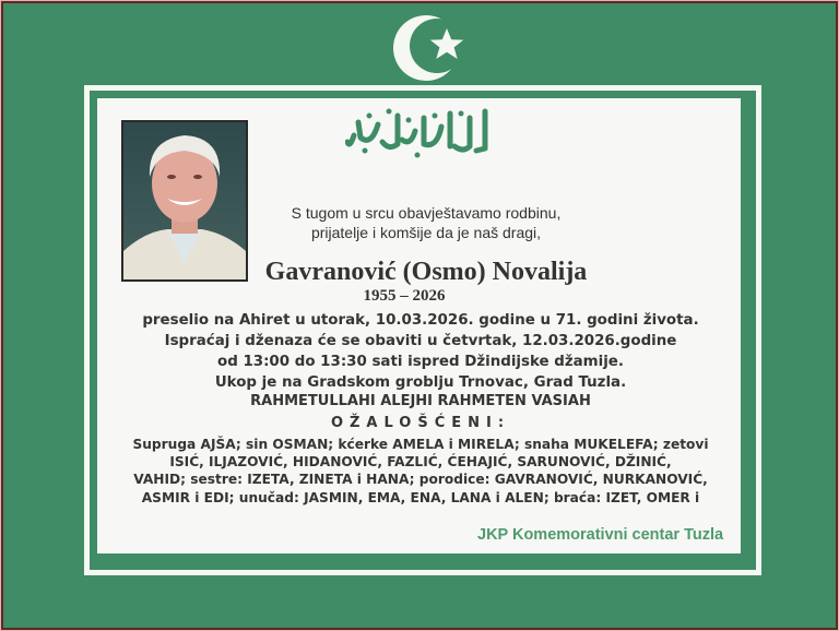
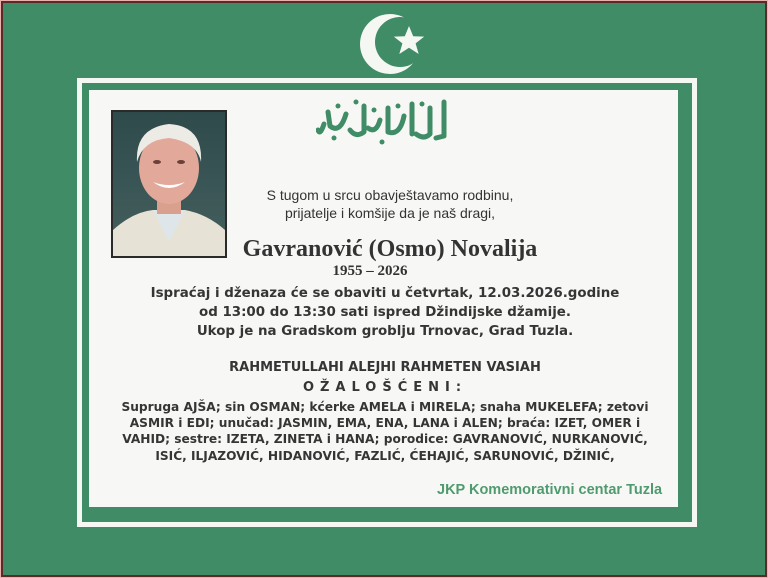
  S tugom u srcu obavještavamo rodbinu,
  prijatelje i komšije da je naš dragi,
  Gavranović (Osmo) Novalija
  1955 – 2026
- preselio na Ahiret u utorak, 10.03.2026. godine u 71. godini života.
  Ispraćaj i dženaza će se obaviti u četvrtak, 12.03.2026.godine
  od 13:00 do 13:30 sati ispred Džindijske džamije.
  Ukop je na Gradskom groblju Trnovac, Grad Tuzla.
  RAHMETULLAHI ALEJHI RAHMETEN VASIAH
  OŽALOŠĆENI:
  Supruga AJŠA; sin OSMAN; kćerke AMELA i MIRELA; snaha MUKELEFA; zetovi
- ISIĆ, ILJAZOVIĆ, HIDANOVIĆ, FAZLIĆ, ĆEHAJIĆ, SARUNOVIĆ, DŽINIĆ,
+ ASMIR i EDI; unučad: JASMIN, EMA, ENA, LANA i ALEN; braća: IZET, OMER i
  VAHID; sestre: IZETA, ZINETA i HANA; porodice: GAVRANOVIĆ, NURKANOVIĆ,
- ASMIR i EDI; unučad: JASMIN, EMA, ENA, LANA i ALEN; braća: IZET, OMER i
+ ISIĆ, ILJAZOVIĆ, HIDANOVIĆ, FAZLIĆ, ĆEHAJIĆ, SARUNOVIĆ, DŽINIĆ,
  JKP Komemorativni centar Tuzla
